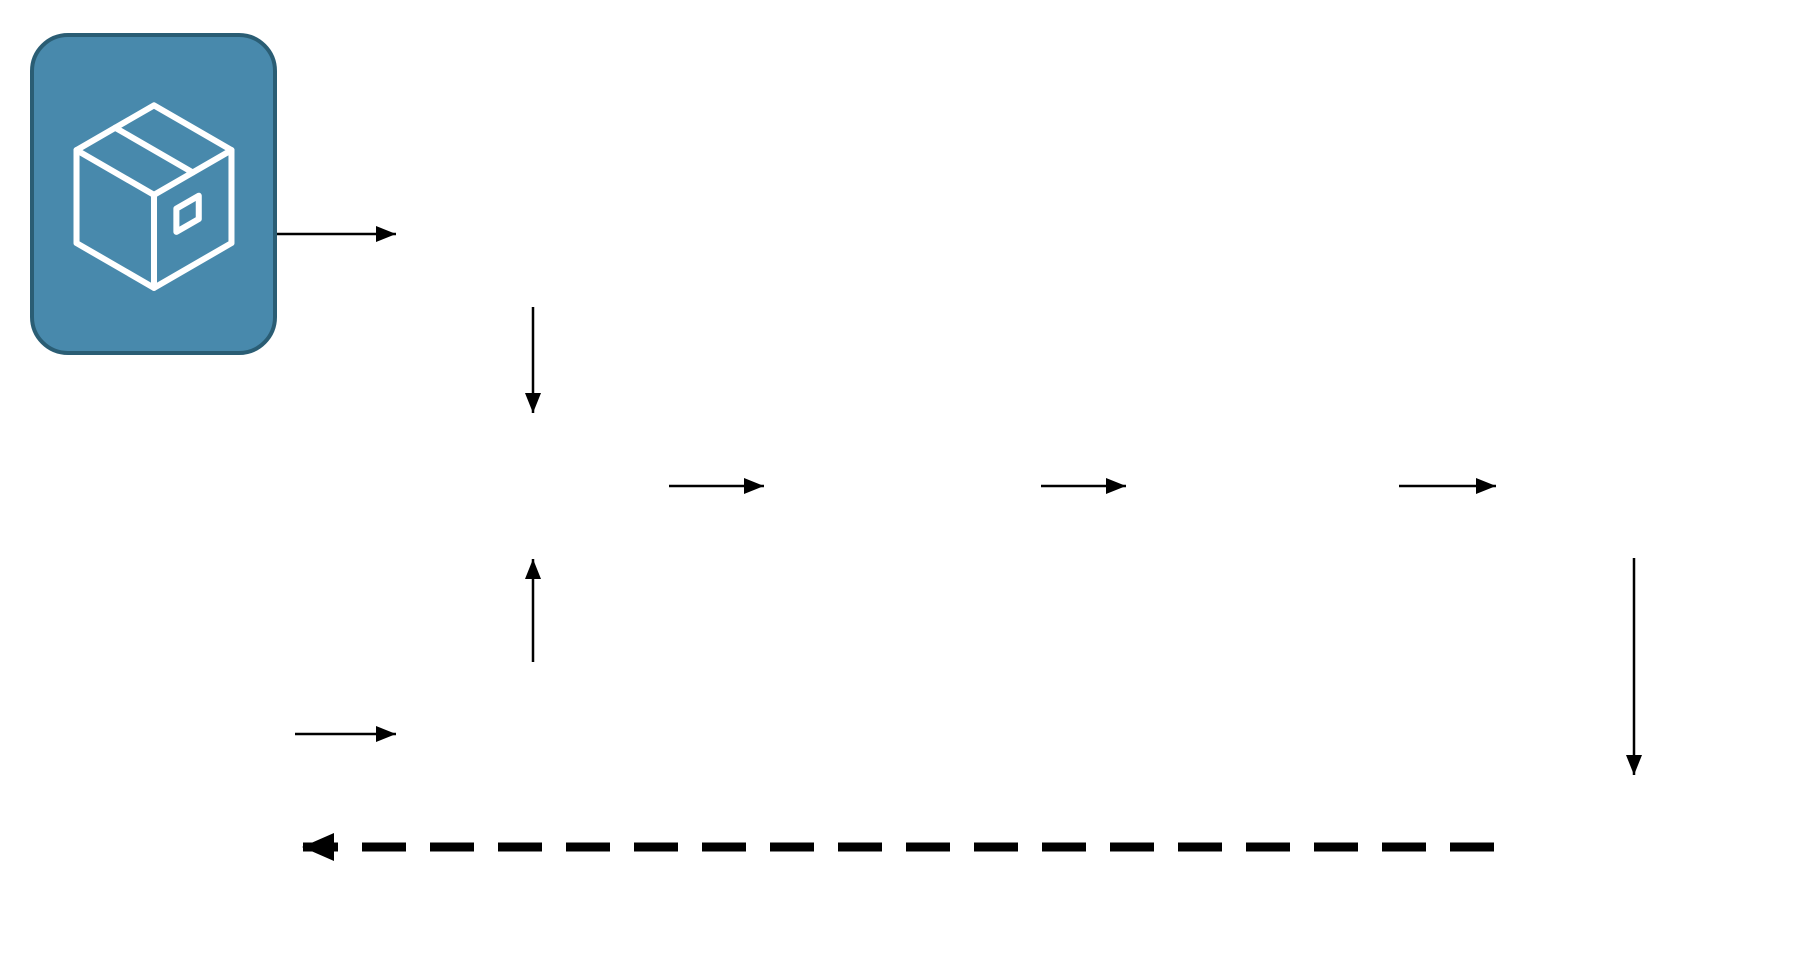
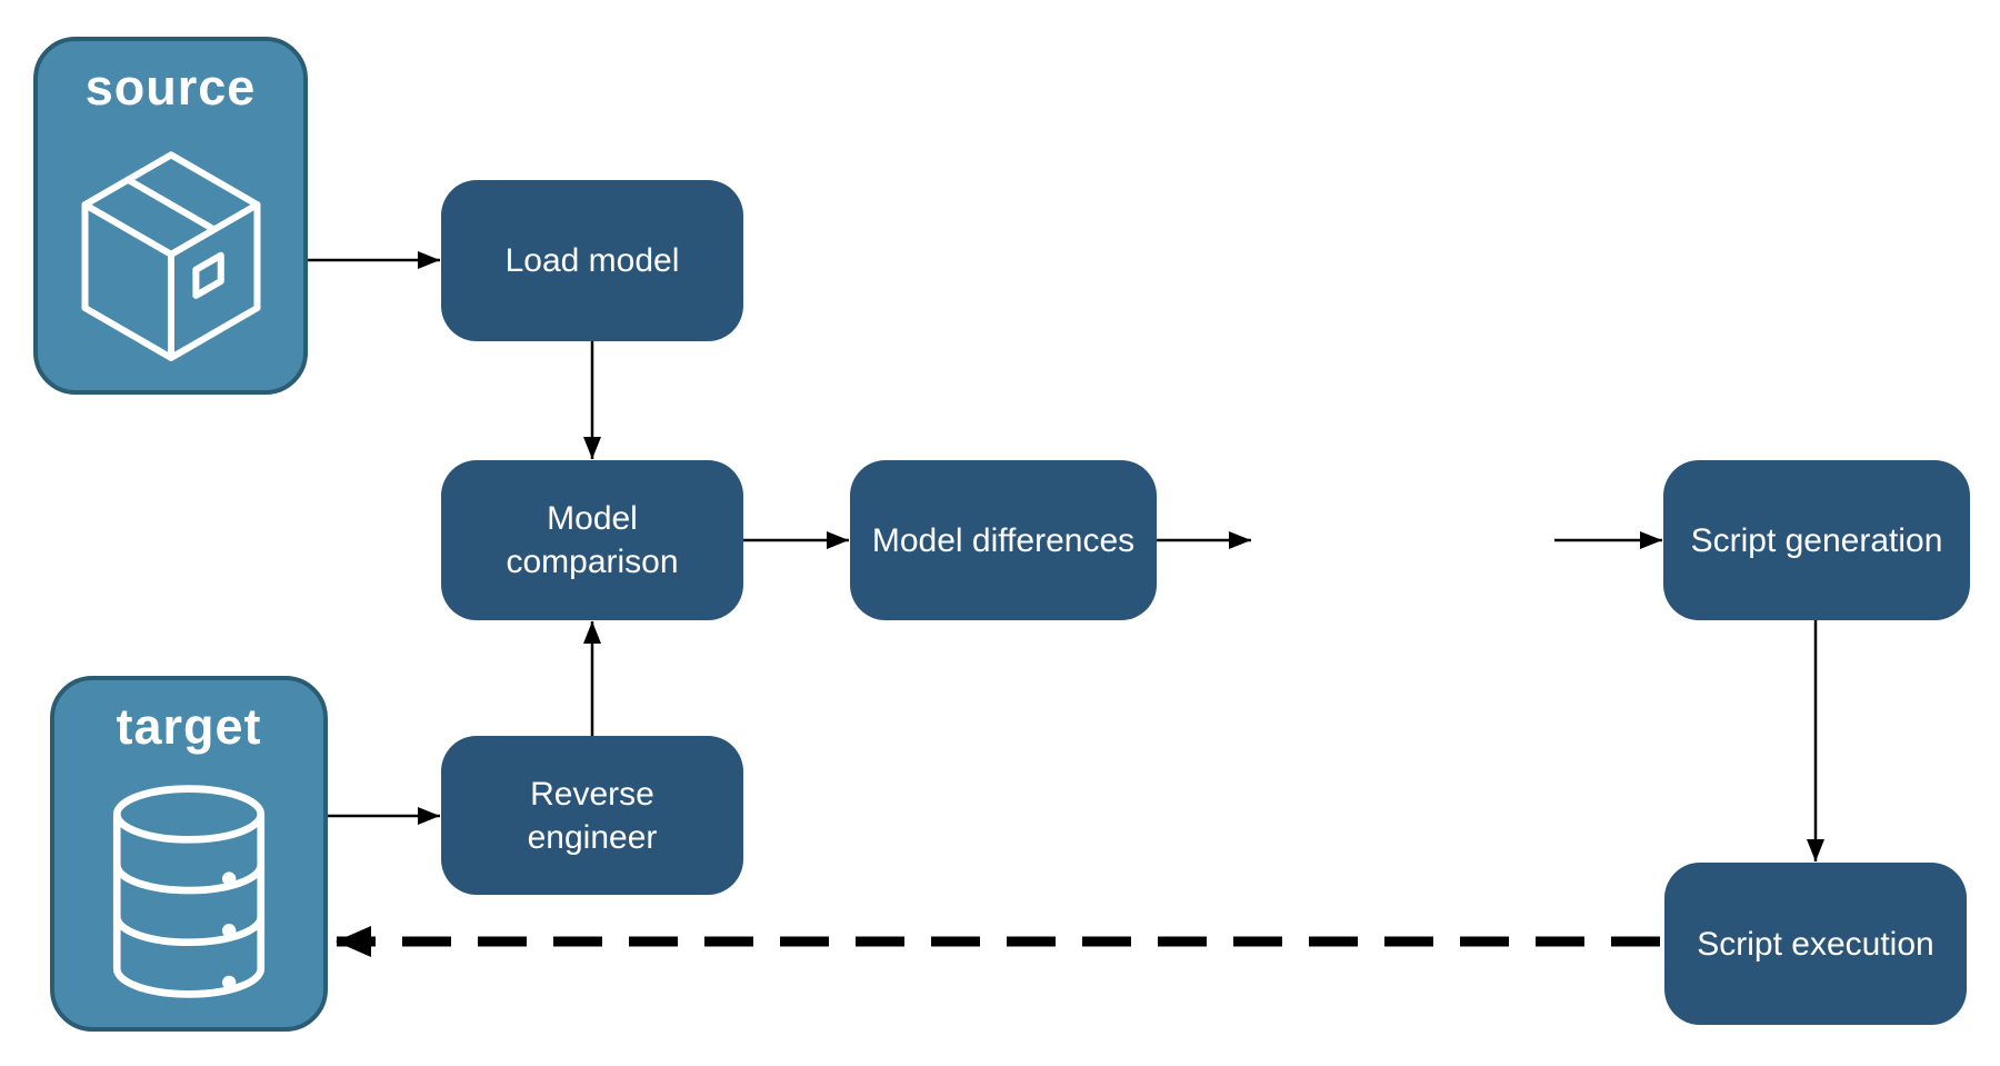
+ source
+ target
+ Load model
+ Model comparison
+ Model differences
+ Script generation
+ Reverse engineer
+ Script execution
